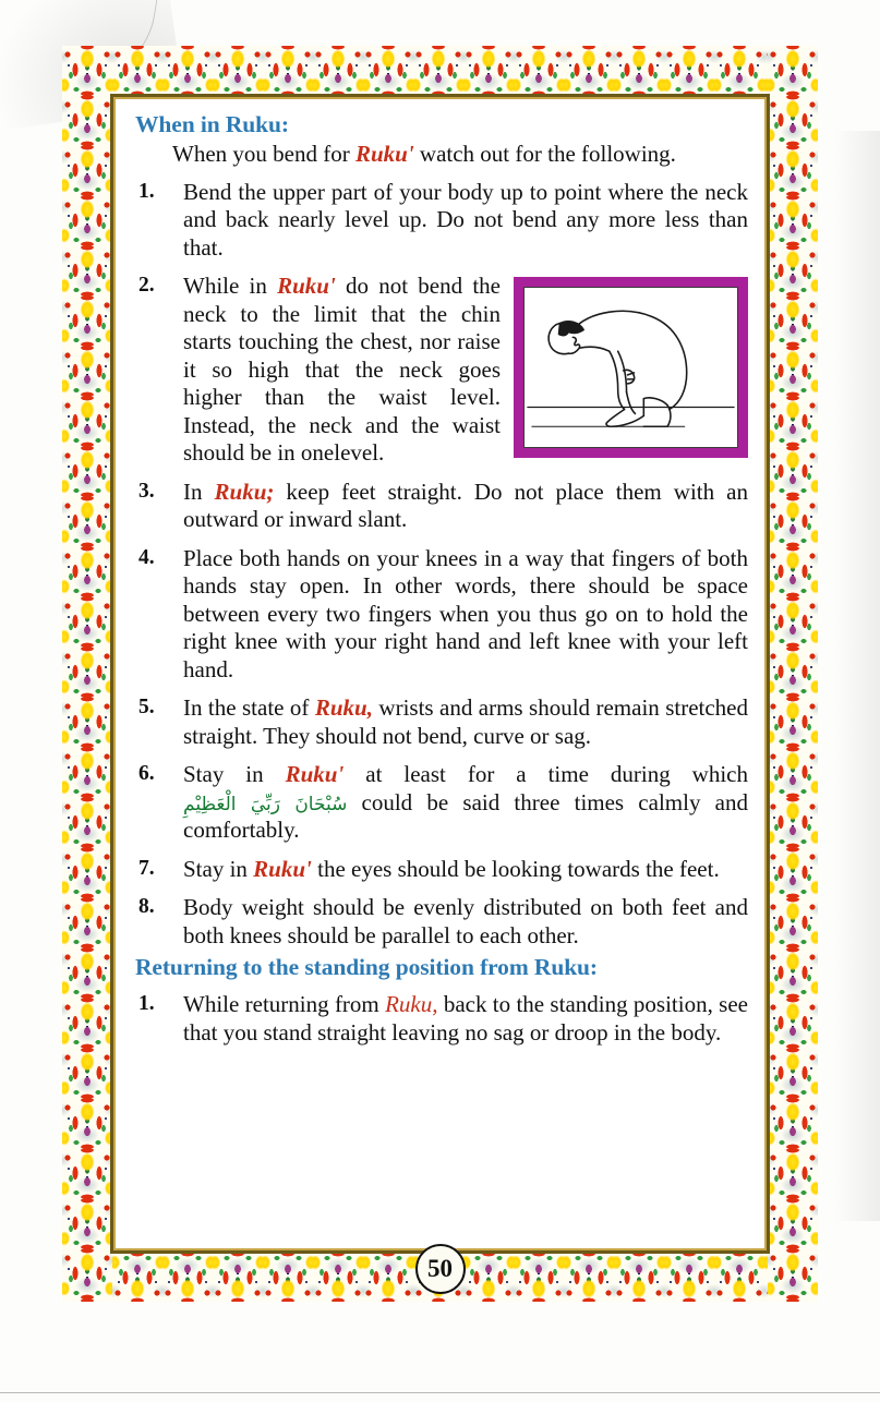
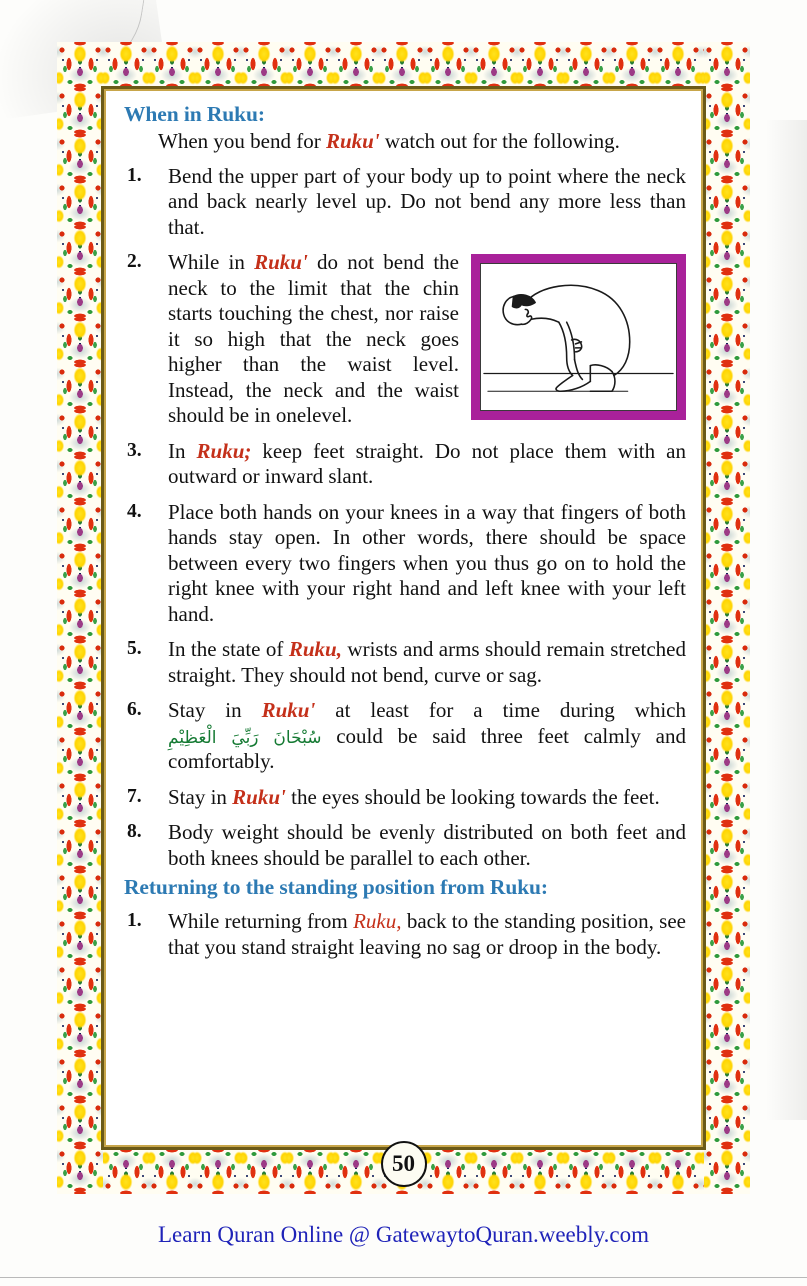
  When in Ruku:
  When you bend for Ruku' watch out for the following.
  1.
  Bend the upper part of your body up to point where the neck and back nearly level up. Do not bend any more less than that.
  2.
  While in Ruku' do not bend the neck to the limit that the chin starts touching the chest, nor raise it so high that the neck goes higher than the waist level. Instead, the neck and the waist should be in onelevel.
  3.
  In Ruku; keep feet straight. Do not place them with an outward or inward slant.
  4.
  Place both hands on your knees in a way that fingers of both hands stay open. In other words, there should be space between every two fingers when you thus go on to hold the right knee with your right hand and left knee with your left hand.
  5.
  In the state of Ruku, wrists and arms should remain stretched straight. They should not bend, curve or sag.
  6.
- Stay in Ruku' at least for a time during which سُبْحَانَ رَبِّيَ الْعَظِيْمِ could be said three times calmly and comfortably.
+ Stay in Ruku' at least for a time during which سُبْحَانَ رَبِّيَ الْعَظِيْمِ could be said three feet calmly and comfortably.
  7.
  Stay in Ruku' the eyes should be looking towards the feet.
  8.
  Body weight should be evenly distributed on both feet and both knees should be parallel to each other.
  Returning to the standing position from Ruku:
  1.
  While returning from Ruku, back to the standing position, see that you stand straight leaving no sag or droop in the body.
  50
+ Learn Quran Online @ GatewaytoQuran.weebly.com
